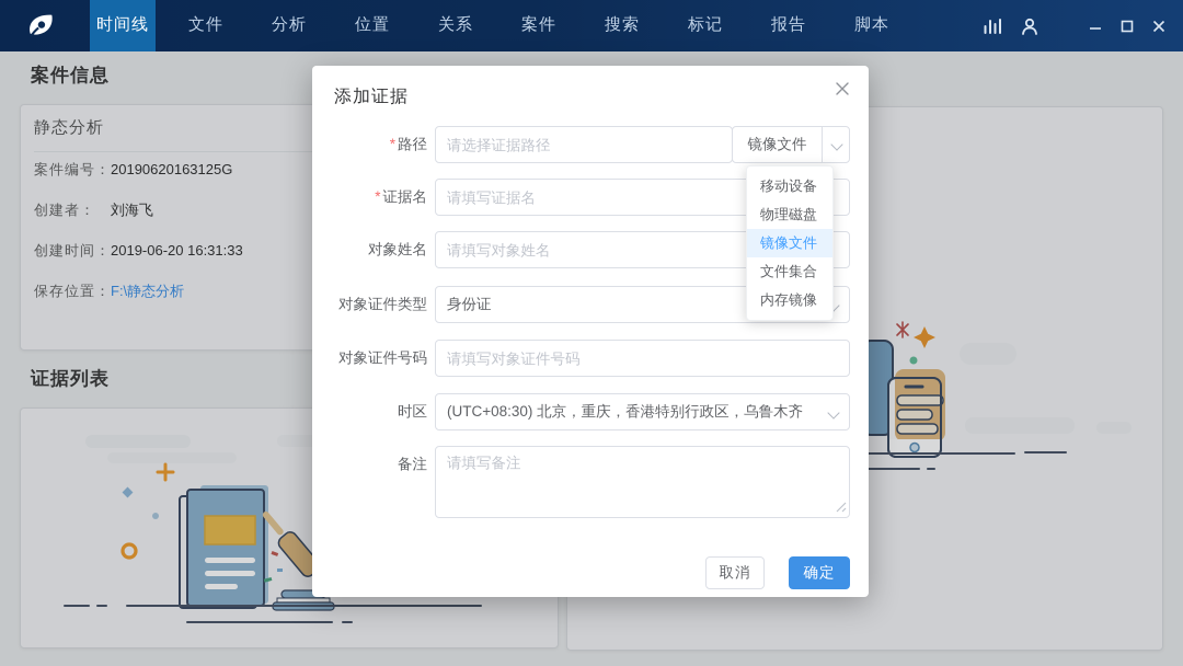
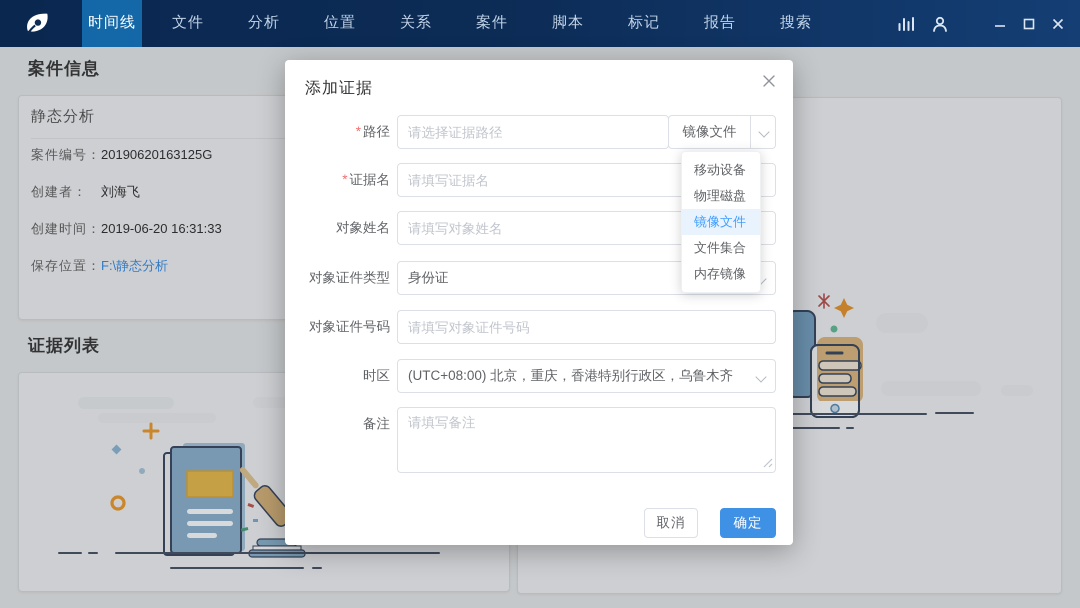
  时间线
  文件
  分析
  位置
  关系
  案件
- 搜索
+ 脚本
  标记
  报告
- 脚本
+ 搜索
  案件信息
  静态分析
  案件编号：20190620163125G
  创建者： 刘海飞
  创建时间：2019-06-20 16:31:33
  保存位置：F:\静态分析
  证据列表
  添加证据
  * 路径
  请选择证据路径
  镜像文件
  * 证据名
  请填写证据名
  对象姓名
  请填写对象姓名
  对象证件类型
  身份证
  对象证件号码
  请填写对象证件号码
  时区
- (UTC+08:30) 北京，重庆，香港特别行政区，乌鲁木齐
+ (UTC+08:00) 北京，重庆，香港特别行政区，乌鲁木齐
  备注
  请填写备注
  取消
  确定
  移动设备
  物理磁盘
  镜像文件
  文件集合
  内存镜像
